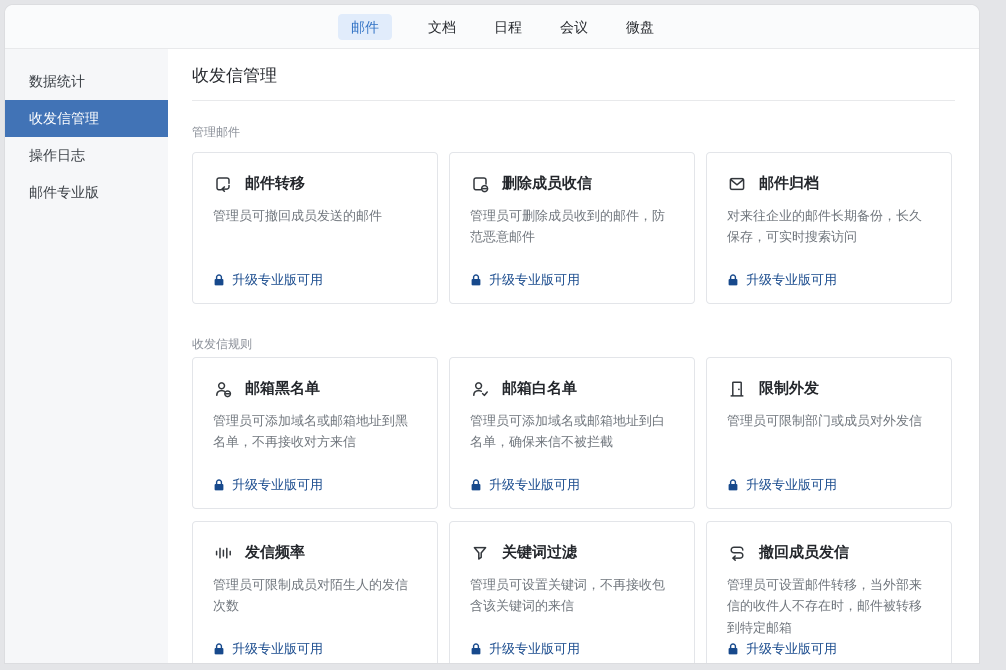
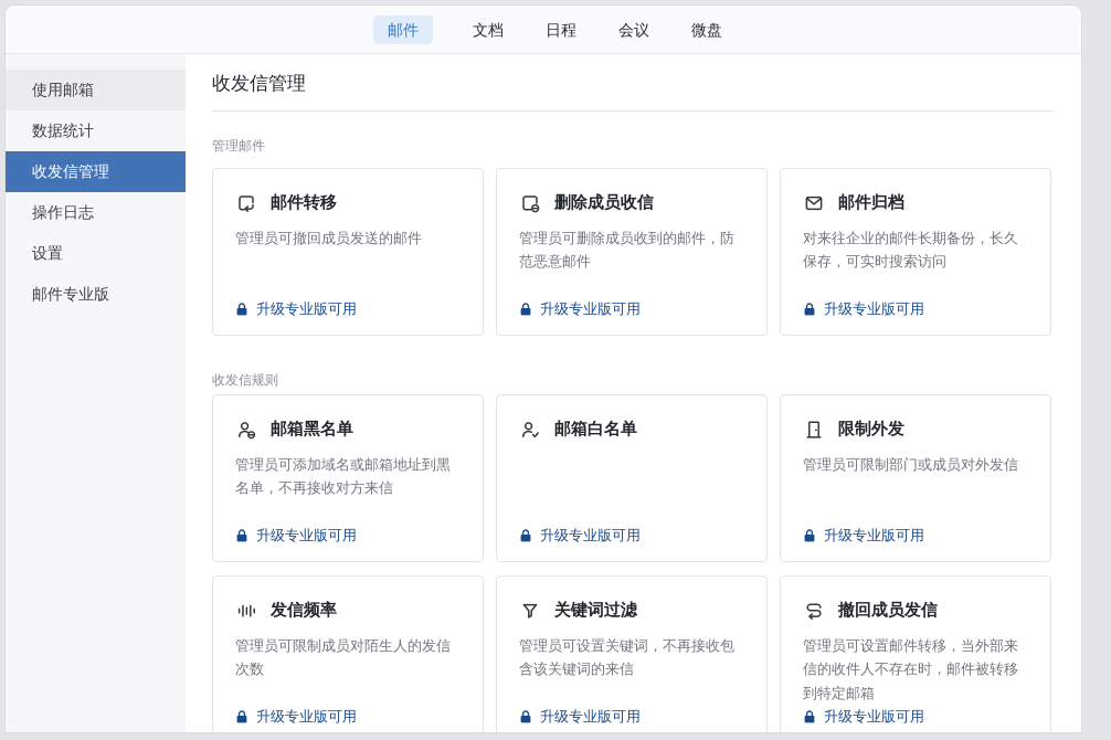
  邮件
  文档
  日程
  会议
  微盘
+ 使用邮箱
  数据统计
  收发信管理
  操作日志
+ 设置
  邮件专业版
  收发信管理
  管理邮件
  邮件转移
  管理员可撤回成员发送的邮件
  升级专业版可用
  删除成员收信
  管理员可删除成员收到的邮件，防范恶意邮件
  升级专业版可用
  邮件归档
  对来往企业的邮件长期备份，长久保存，可实时搜索访问
  升级专业版可用
  收发信规则
  邮箱黑名单
  管理员可添加域名或邮箱地址到黑名单，不再接收对方来信
  升级专业版可用
  邮箱白名单
- 管理员可添加域名或邮箱地址到白名单，确保来信不被拦截
  升级专业版可用
  限制外发
  管理员可限制部门或成员对外发信
  升级专业版可用
  发信频率
  管理员可限制成员对陌生人的发信次数
  升级专业版可用
  关键词过滤
  管理员可设置关键词，不再接收包含该关键词的来信
  升级专业版可用
  撤回成员发信
  管理员可设置邮件转移，当外部来信的收件人不存在时，邮件被转移到特定邮箱
  升级专业版可用
